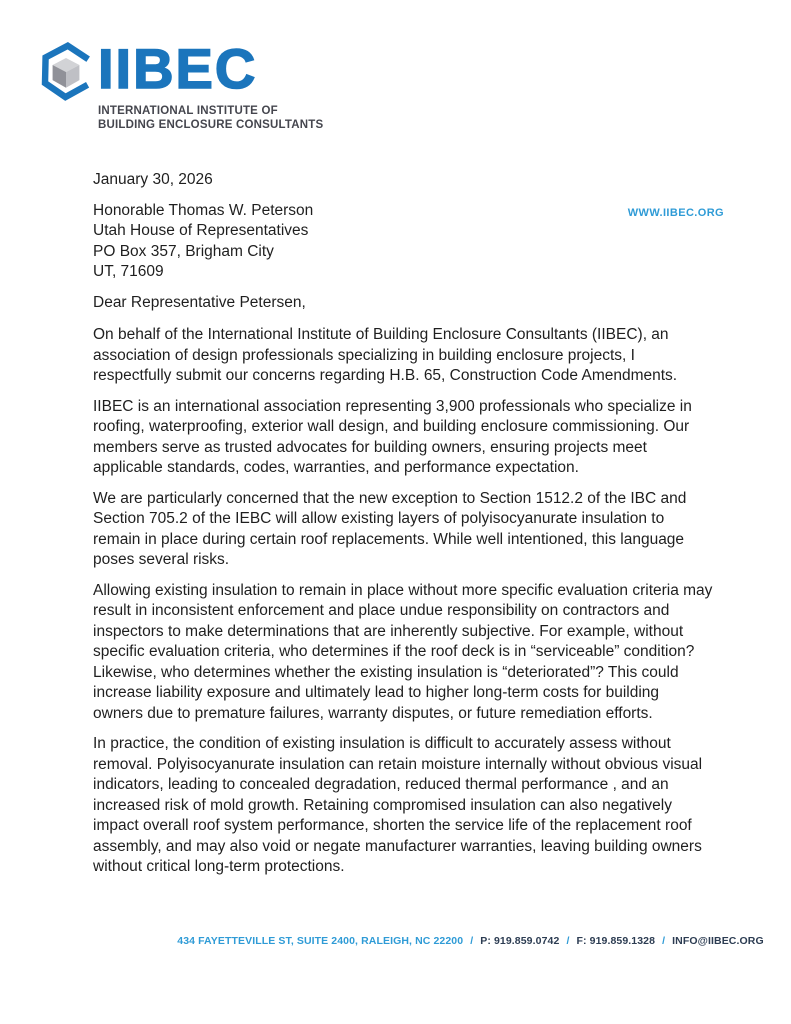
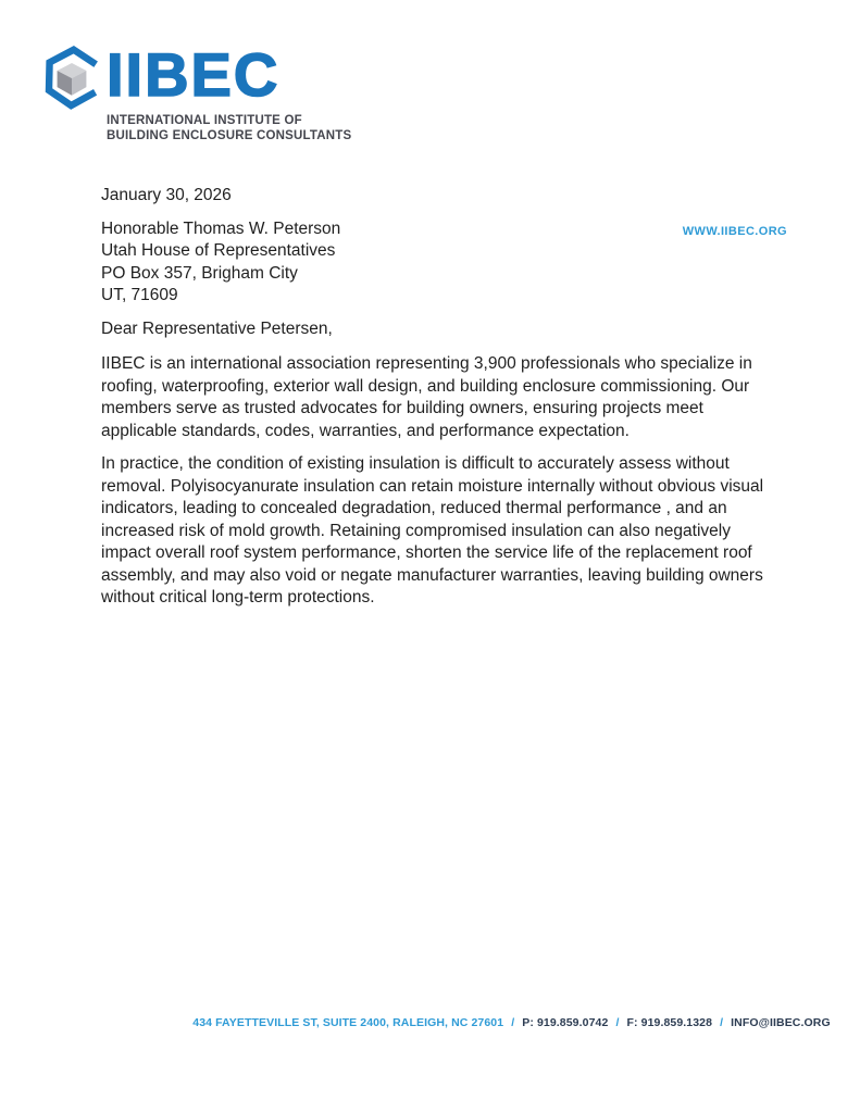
  IIBEC
  INTERNATIONAL INSTITUTE OF
  BUILDING ENCLOSURE CONSULTANTS
  WWW.IIBEC.ORG
  January 30, 2026
  Honorable Thomas W. Peterson
  Utah House of Representatives
  PO Box 357, Brigham City
  UT, 71609
  Dear Representative Petersen,
- On behalf of the International Institute of Building Enclosure Consultants (IIBEC), an association of design professionals specializing in building enclosure projects, I respectfully submit our concerns regarding H.B. 65, Construction Code Amendments.
  IIBEC is an international association representing 3,900 professionals who specialize in roofing, waterproofing, exterior wall design, and building enclosure commissioning. Our members serve as trusted advocates for building owners, ensuring projects meet applicable standards, codes, warranties, and performance expectation.
- We are particularly concerned that the new exception to Section 1512.2 of the IBC and Section 705.2 of the IEBC will allow existing layers of polyisocyanurate insulation to remain in place during certain roof replacements. While well intentioned, this language poses several risks.
- Allowing existing insulation to remain in place without more specific evaluation criteria may result in inconsistent enforcement and place undue responsibility on contractors and inspectors to make determinations that are inherently subjective. For example, without specific evaluation criteria, who determines if the roof deck is in “serviceable” condition? Likewise, who determines whether the existing insulation is “deteriorated”? This could increase liability exposure and ultimately lead to higher long-term costs for building owners due to premature failures, warranty disputes, or future remediation efforts.
  In practice, the condition of existing insulation is difficult to accurately assess without removal. Polyisocyanurate insulation can retain moisture internally without obvious visual indicators, leading to concealed degradation, reduced thermal performance , and an increased risk of mold growth. Retaining compromised insulation can also negatively impact overall roof system performance, shorten the service life of the replacement roof assembly, and may also void or negate manufacturer warranties, leaving building owners without critical long-term protections.
- 434 FAYETTEVILLE ST, SUITE 2400, RALEIGH, NC 22200 / P: 919.859.0742 / F: 919.859.1328 / INFO@IIBEC.ORG
+ 434 FAYETTEVILLE ST, SUITE 2400, RALEIGH, NC 27601 / P: 919.859.0742 / F: 919.859.1328 / INFO@IIBEC.ORG
